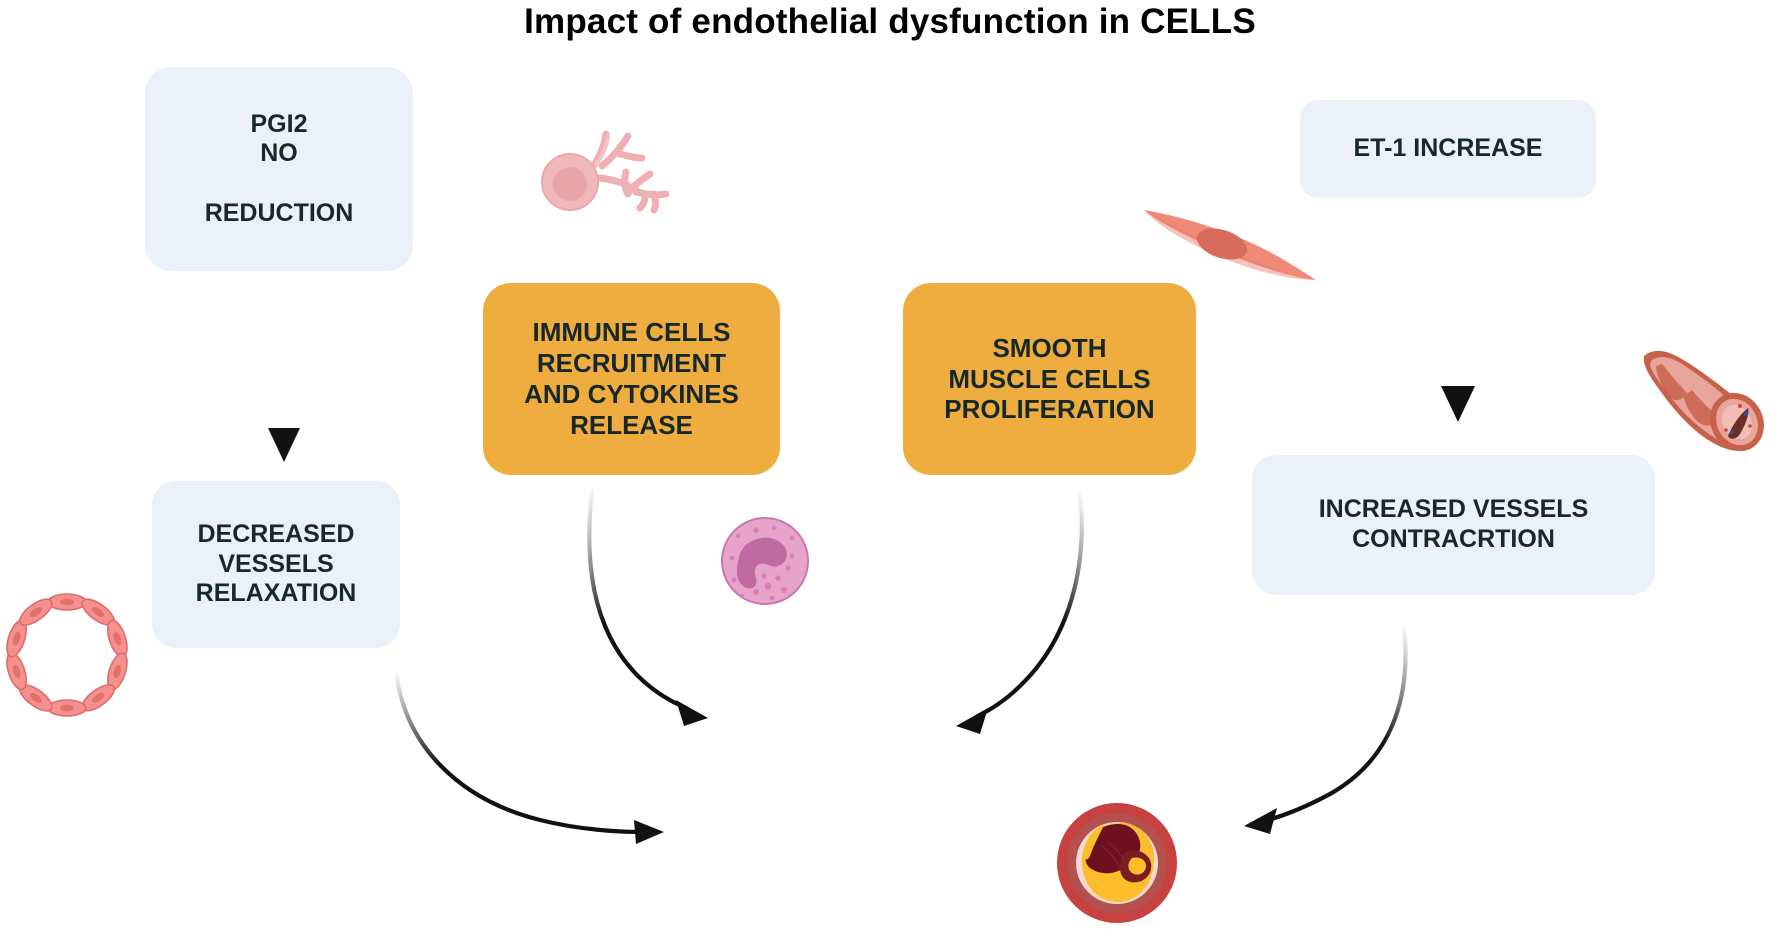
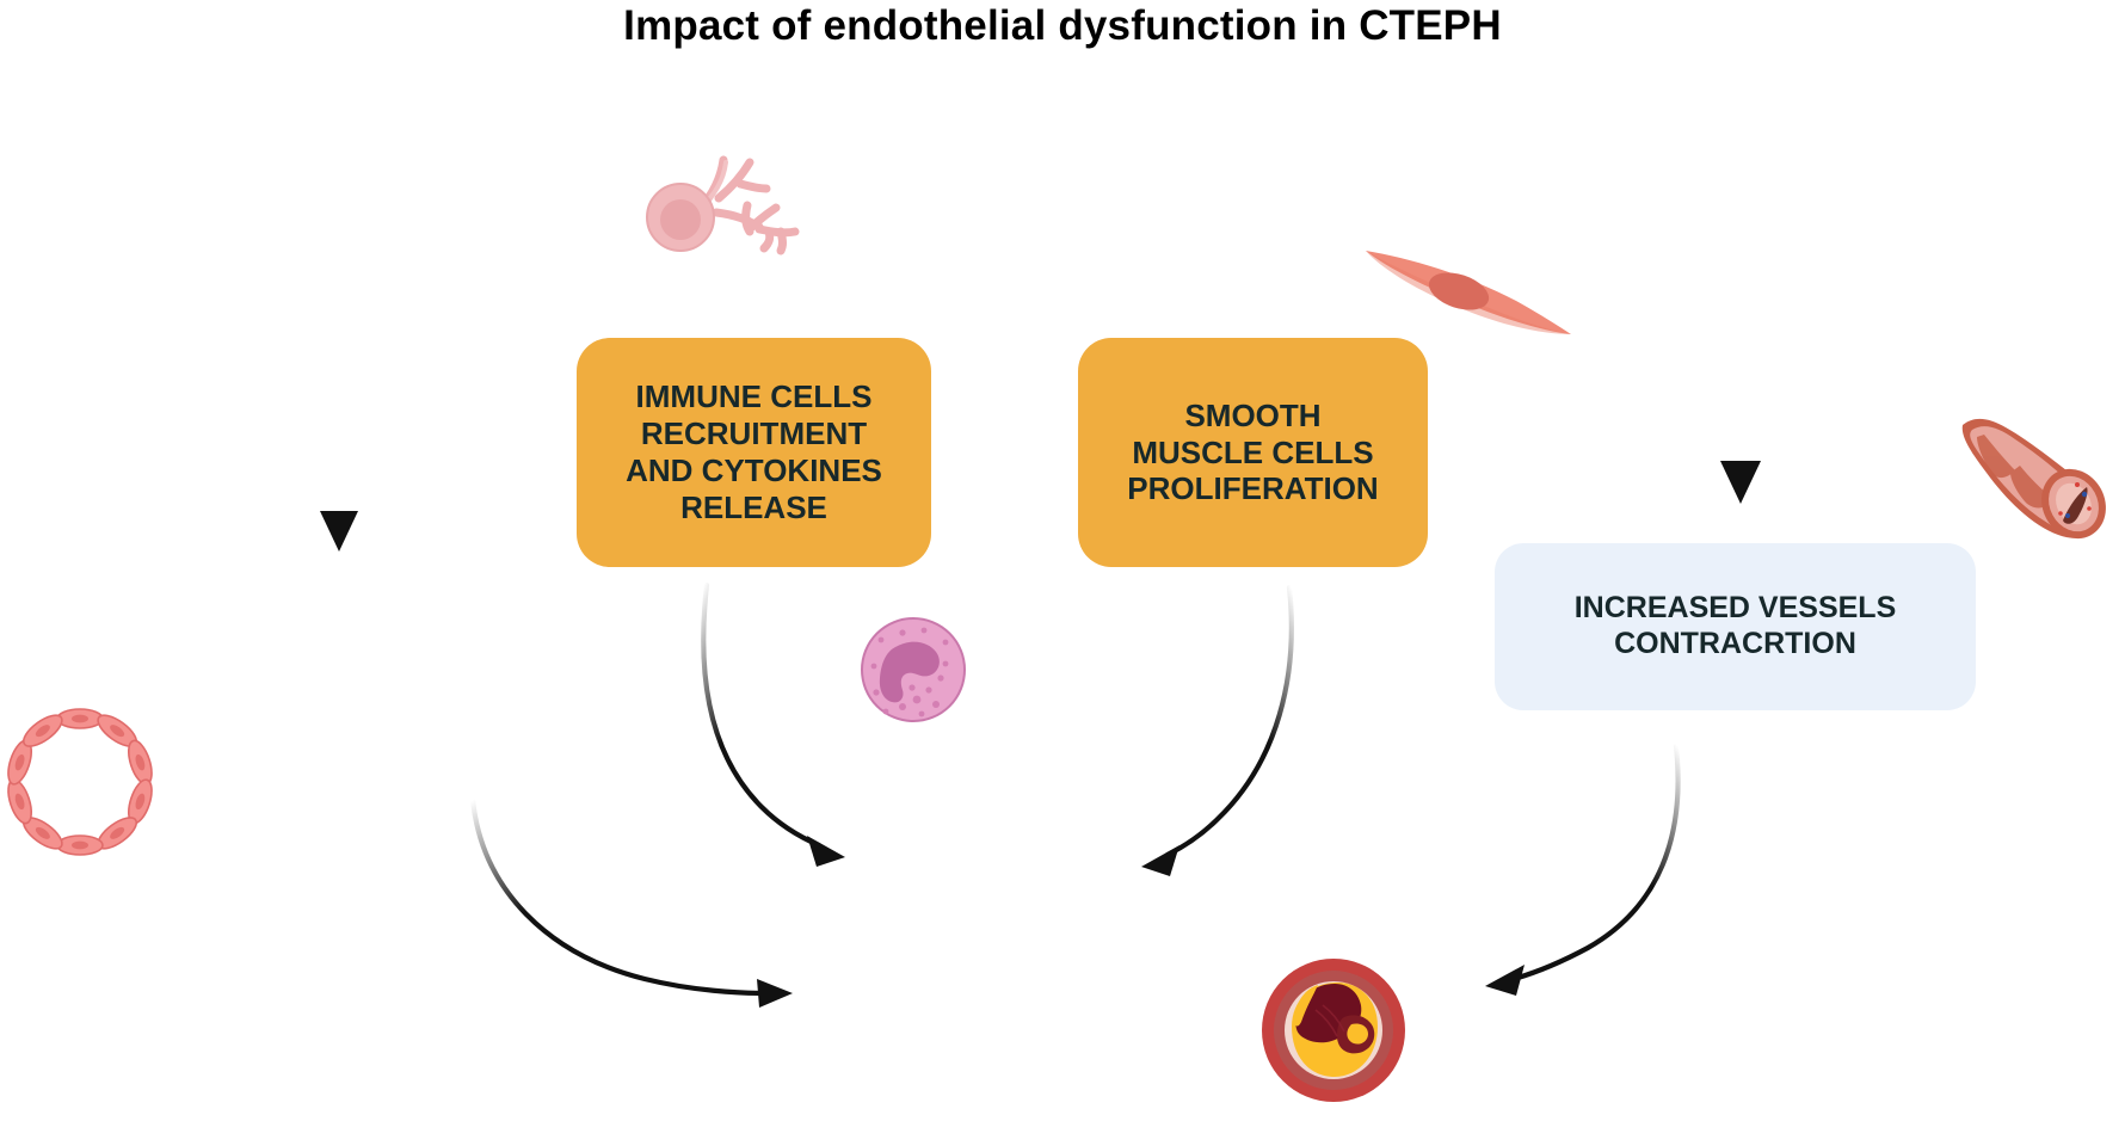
- Impact of endothelial dysfunction in CELLS
+ Impact of endothelial dysfunction in CTEPH
- PGI2
- NO
- REDUCTION
- ET-1 INCREASE
  IMMUNE CELLS
  RECRUITMENT
  AND CYTOKINES
  RELEASE
  SMOOTH
  MUSCLE CELLS
  PROLIFERATION
- DECREASED
- VESSELS
- RELAXATION
  INCREASED VESSELS
  CONTRACRTION
